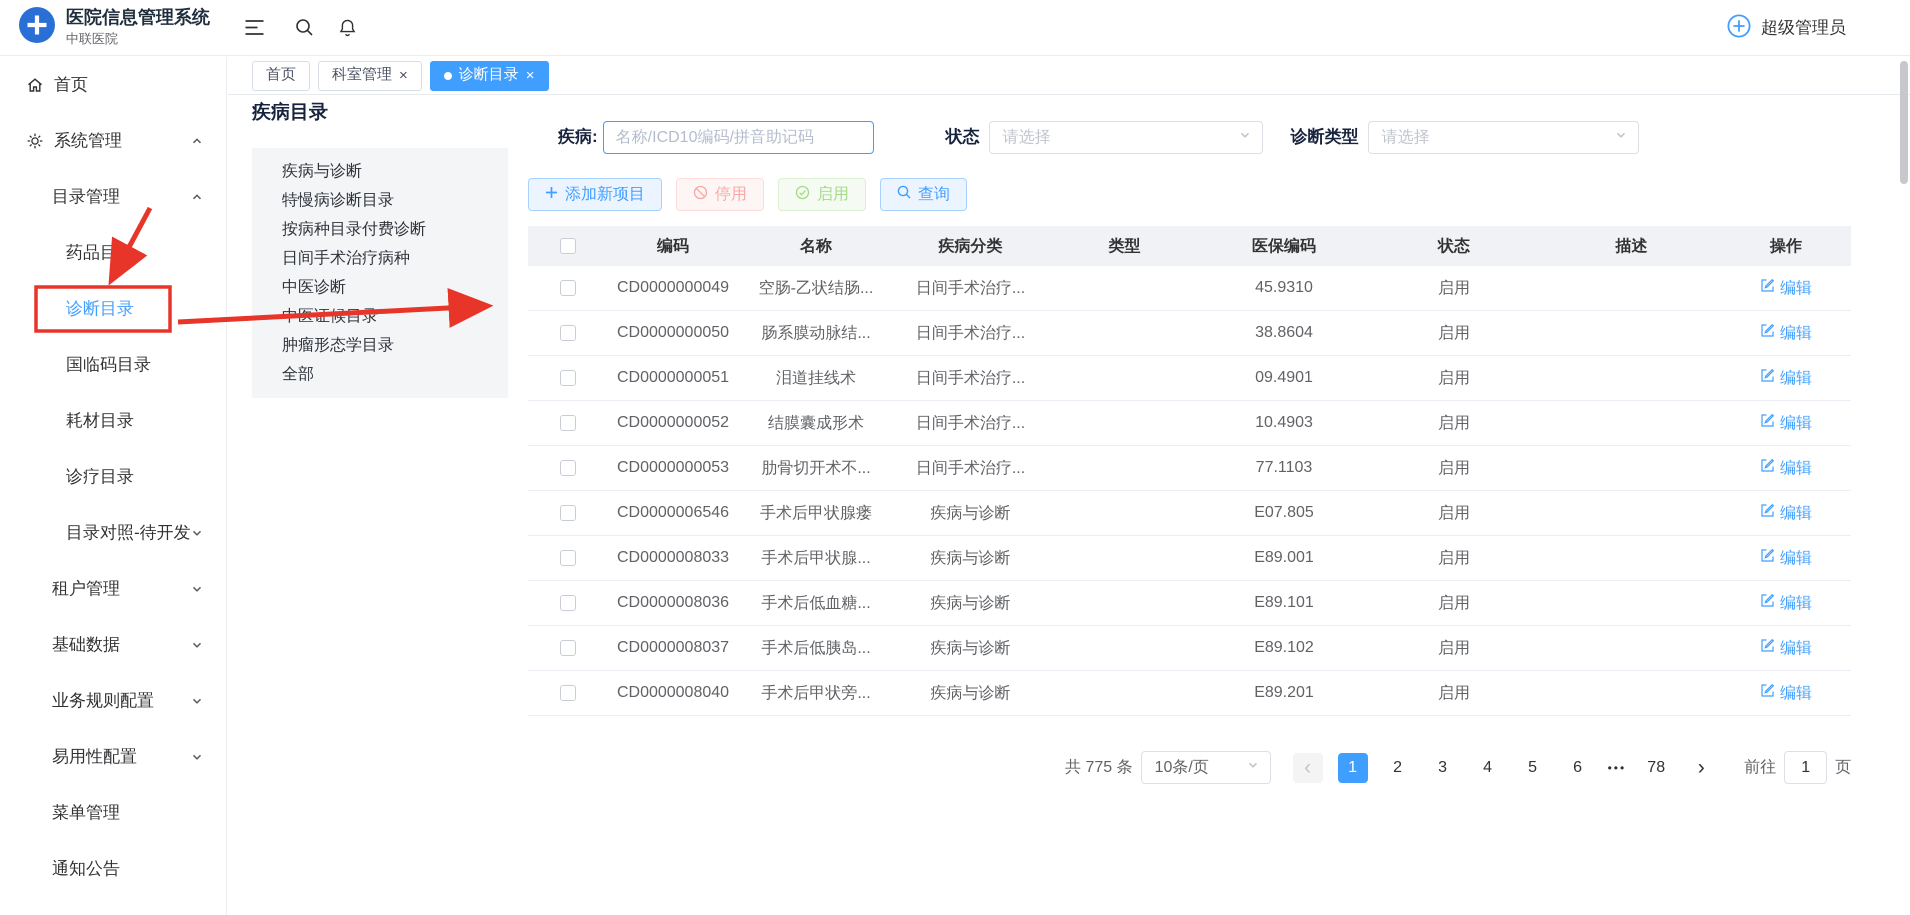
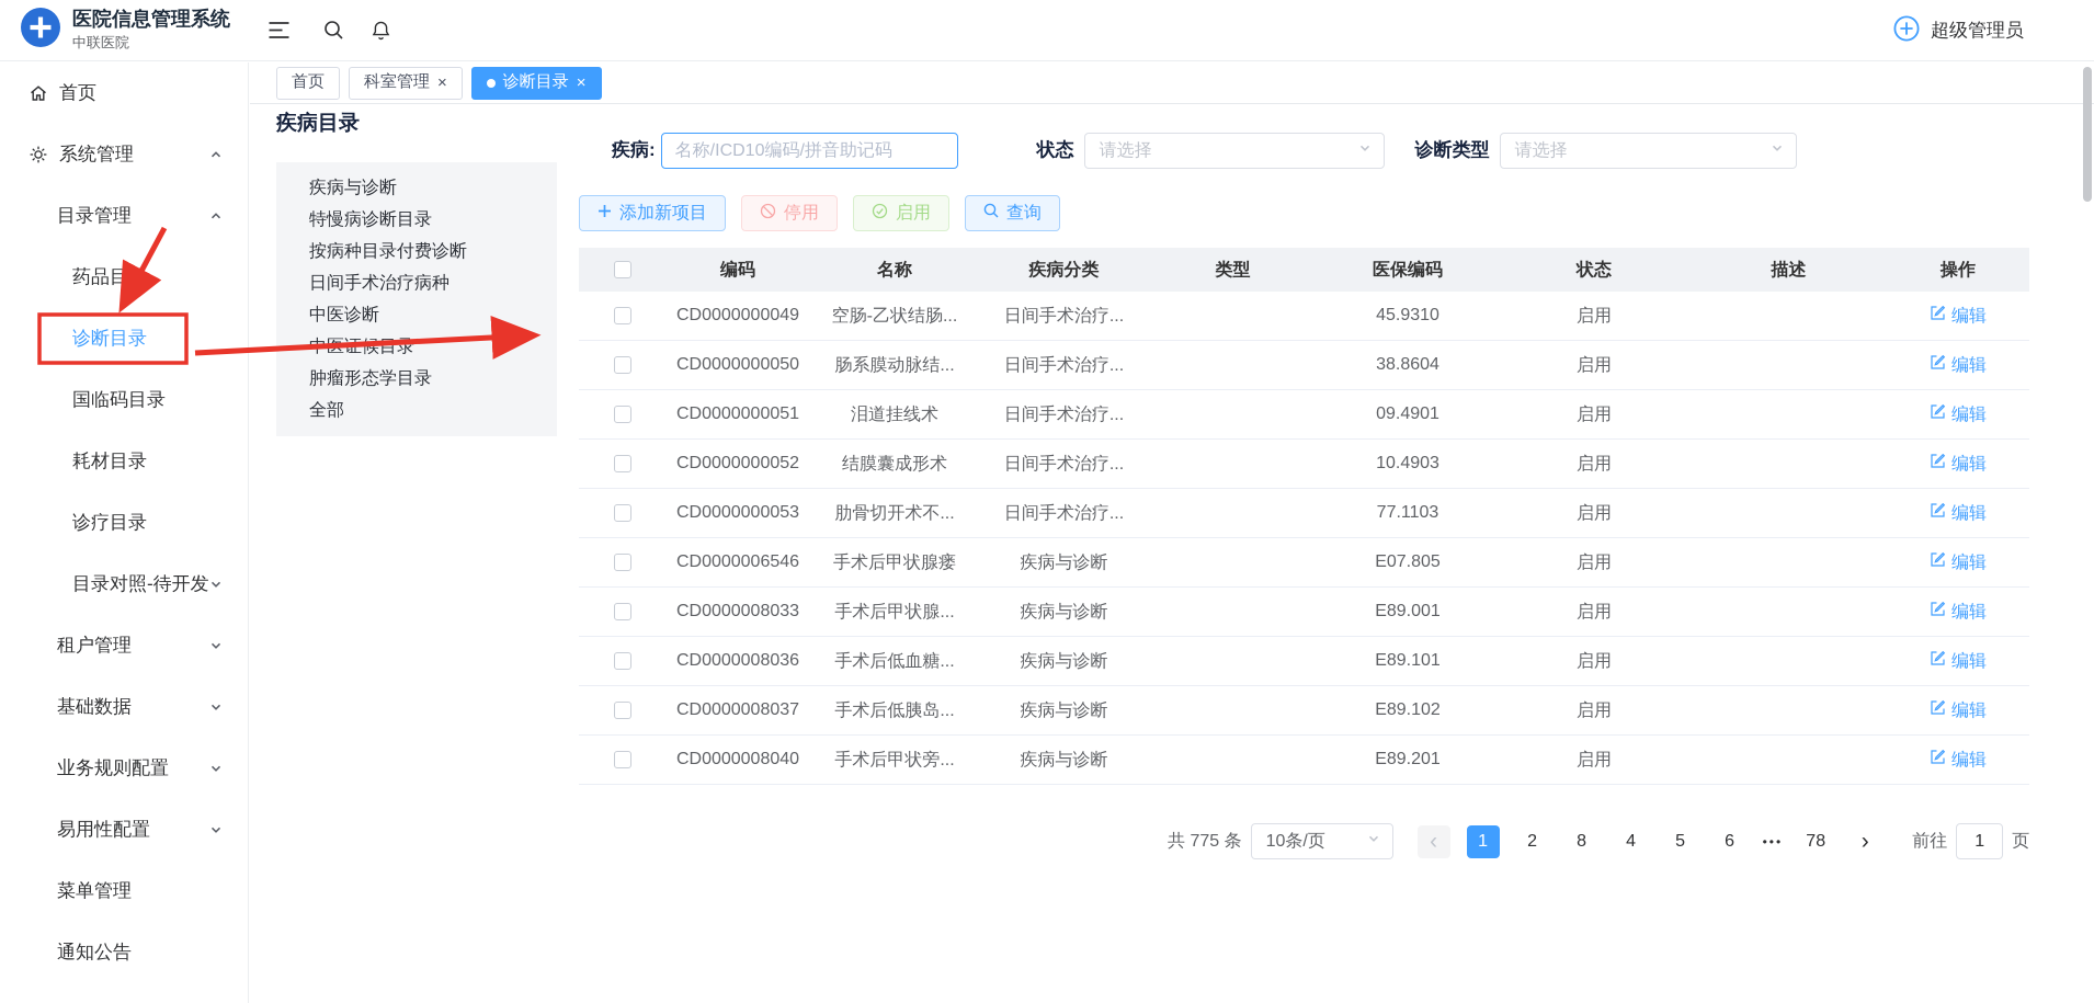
  医院信息管理系统
  中联医院
  超级管理员
  首页
  系统管理
  目录管理
  药品目
  诊断目录
  国临码目录
  耗材目录
  诊疗目录
  目录对照-待开发
  租户管理
  基础数据
  业务规则配置
  易用性配置
  菜单管理
  通知公告
  首页
  科室管理
  ×
  诊断目录
  ×
  疾病目录
  疾病与诊断
  特慢病诊断目录
  按病种目录付费诊断
  日间手术治疗病种
  中医诊断
  肿瘤形态学目录
  全部
  疾病:
  名称/ICD10编码/拼音助记码
  状态
  请选择
  诊断类型
  请选择
  添加新项目
  停用
  启用
  查询
  编码
  名称
  疾病分类
  类型
  医保编码
  状态
  描述
  操作
  CD0000000049
  空肠-乙状结肠...
  日间手术治疗...
  45.9310
  启用
  编辑
  CD0000000050
  肠系膜动脉结...
  日间手术治疗...
  38.8604
  启用
  编辑
  CD0000000051
  泪道挂线术
  日间手术治疗...
  09.4901
  启用
  编辑
  CD0000000052
  结膜囊成形术
  日间手术治疗...
  10.4903
  启用
  编辑
  CD0000000053
  肋骨切开术不...
  日间手术治疗...
  77.1103
  启用
  编辑
  CD0000006546
  手术后甲状腺瘘
  疾病与诊断
  E07.805
  启用
  编辑
  CD0000008033
  手术后甲状腺...
  疾病与诊断
  E89.001
  启用
  编辑
  CD0000008036
  手术后低血糖...
  疾病与诊断
  E89.101
  启用
  编辑
  CD0000008037
  手术后低胰岛...
  疾病与诊断
  E89.102
  启用
  编辑
  CD0000008040
  手术后甲状旁...
  疾病与诊断
  E89.201
  启用
  编辑
  共 775 条
  10条/页
  ‹
  1
  2
- 3
+ 8
  4
  5
  6
  •••
  78
  ›
  前往
  1
  页
